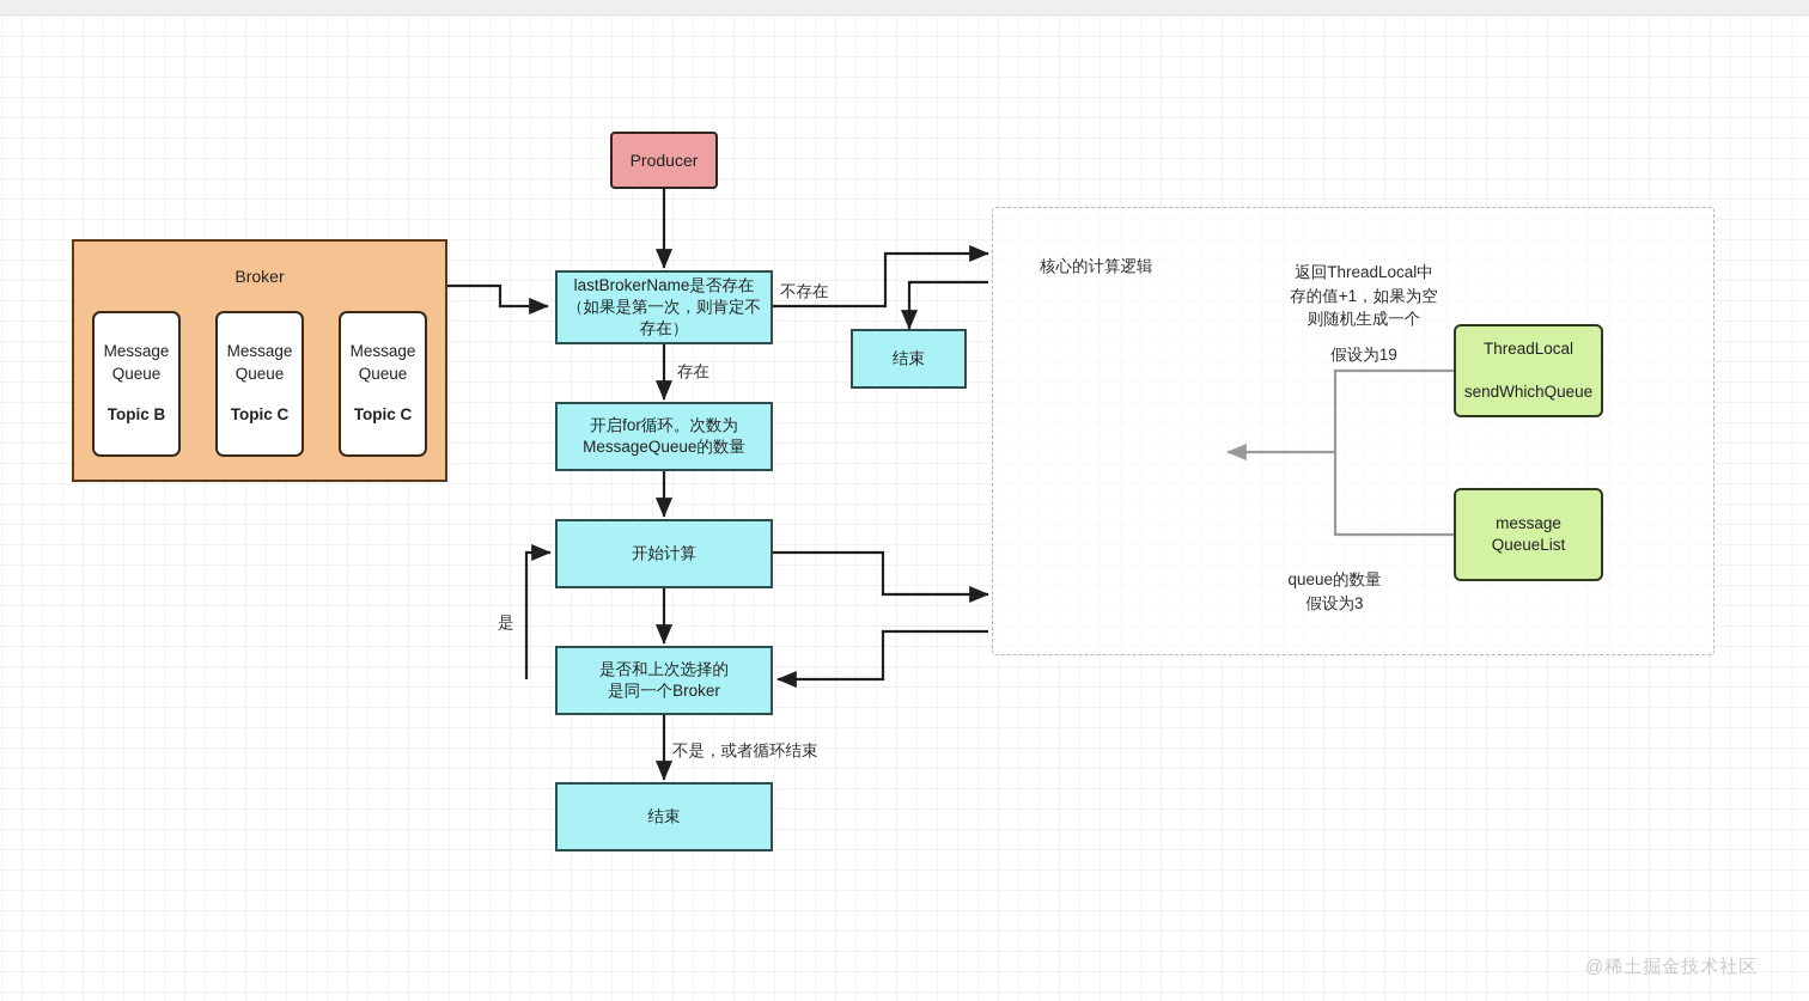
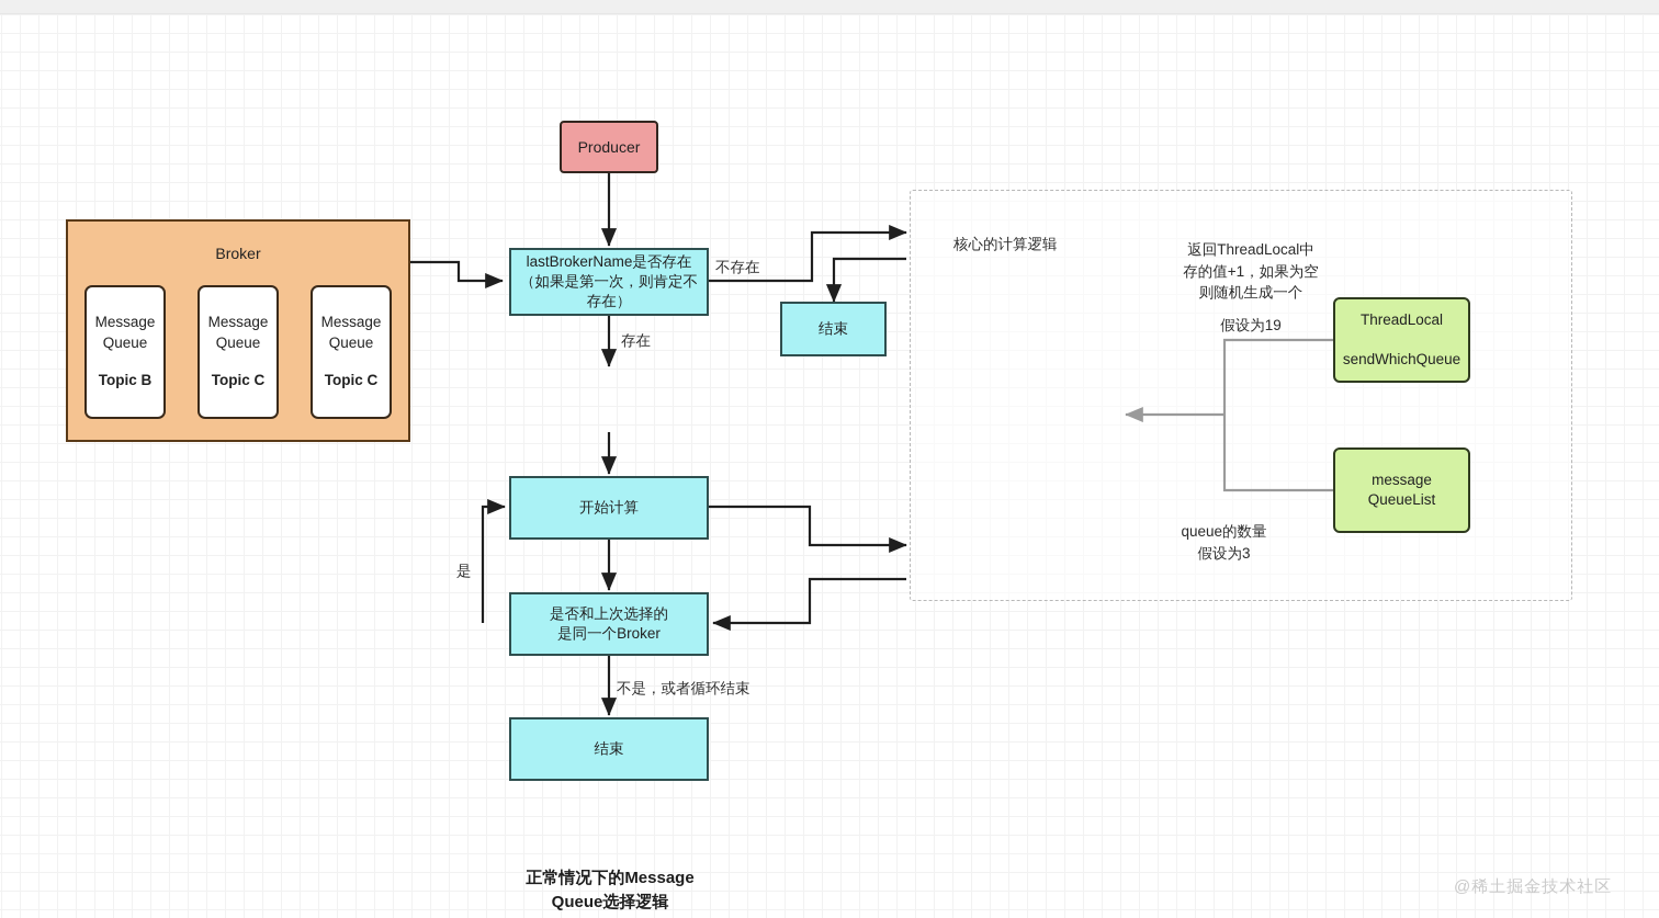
  Broker
  Message
  Queue
  Topic B
  Message
  Queue
  Topic C
  Message
  Queue
  Topic C
  Producer
  lastBrokerName是否存在
  （如果是第一次，则肯定不
  存在）
  结束
- 开启for循环。次数为
- MessageQueue的数量
  开始计算
  是否和上次选择的
  是同一个Broker
  结束
  不存在
  存在
  是
  不是，或者循环结束
  核心的计算逻辑
  返回ThreadLocal中
  存的值+1，如果为空
  则随机生成一个
  假设为19
  queue的数量
  假设为3
  ThreadLocal
  sendWhichQueue
  message
  QueueList
+ 正常情况下的Message
+ Queue选择逻辑
  @稀土掘金技术社区
